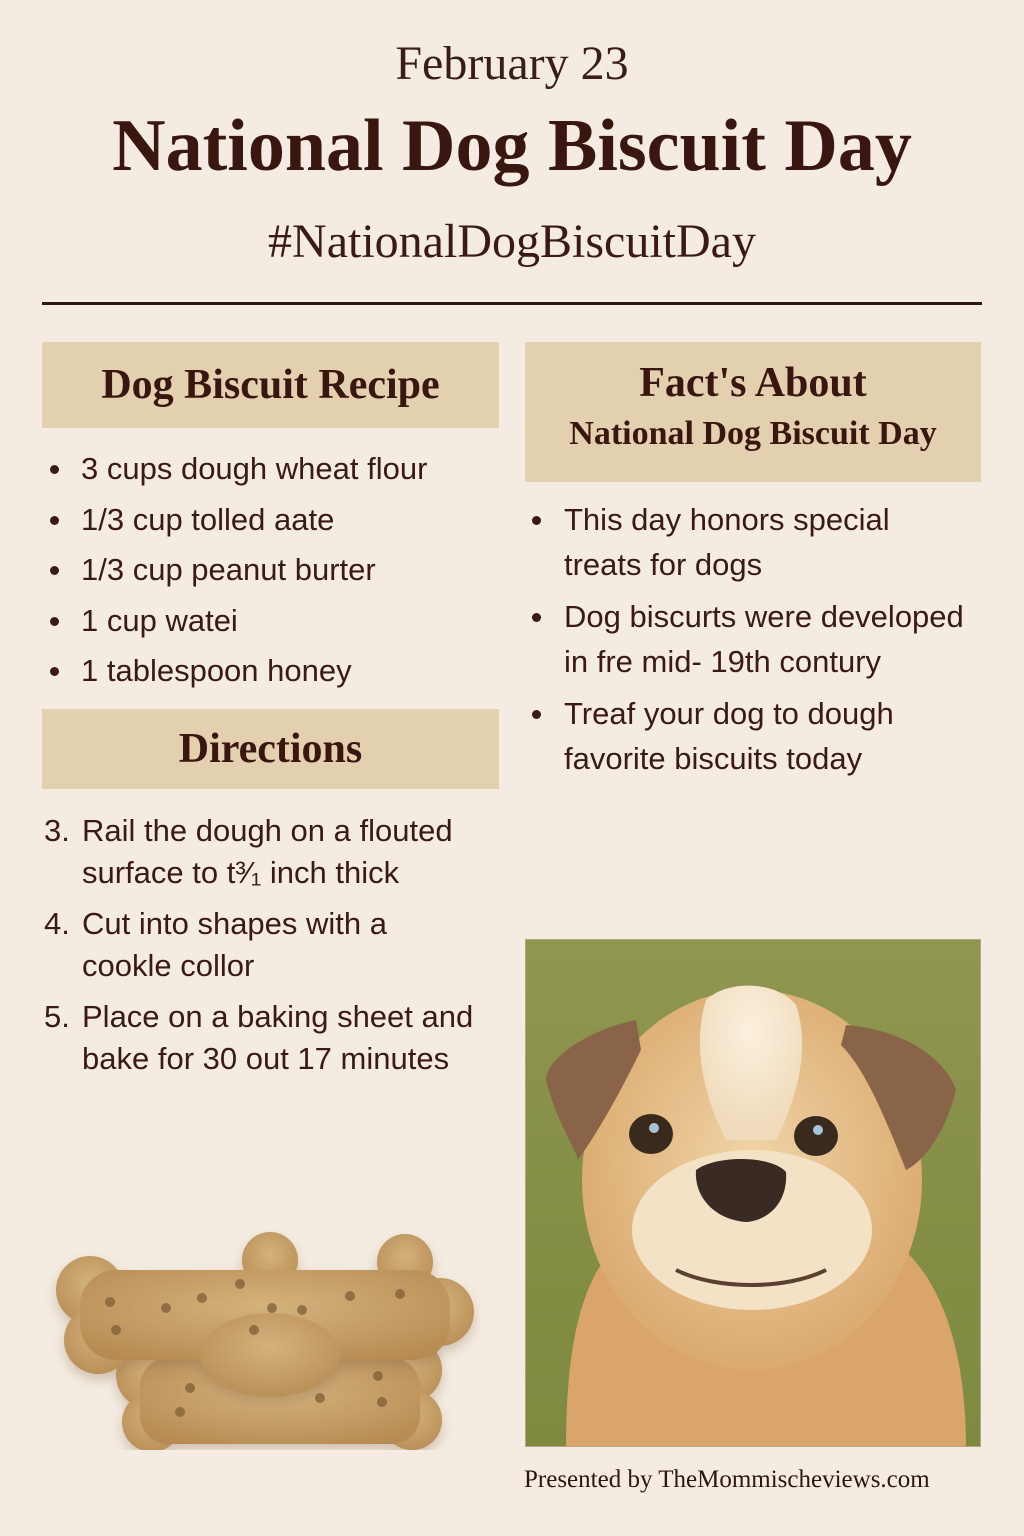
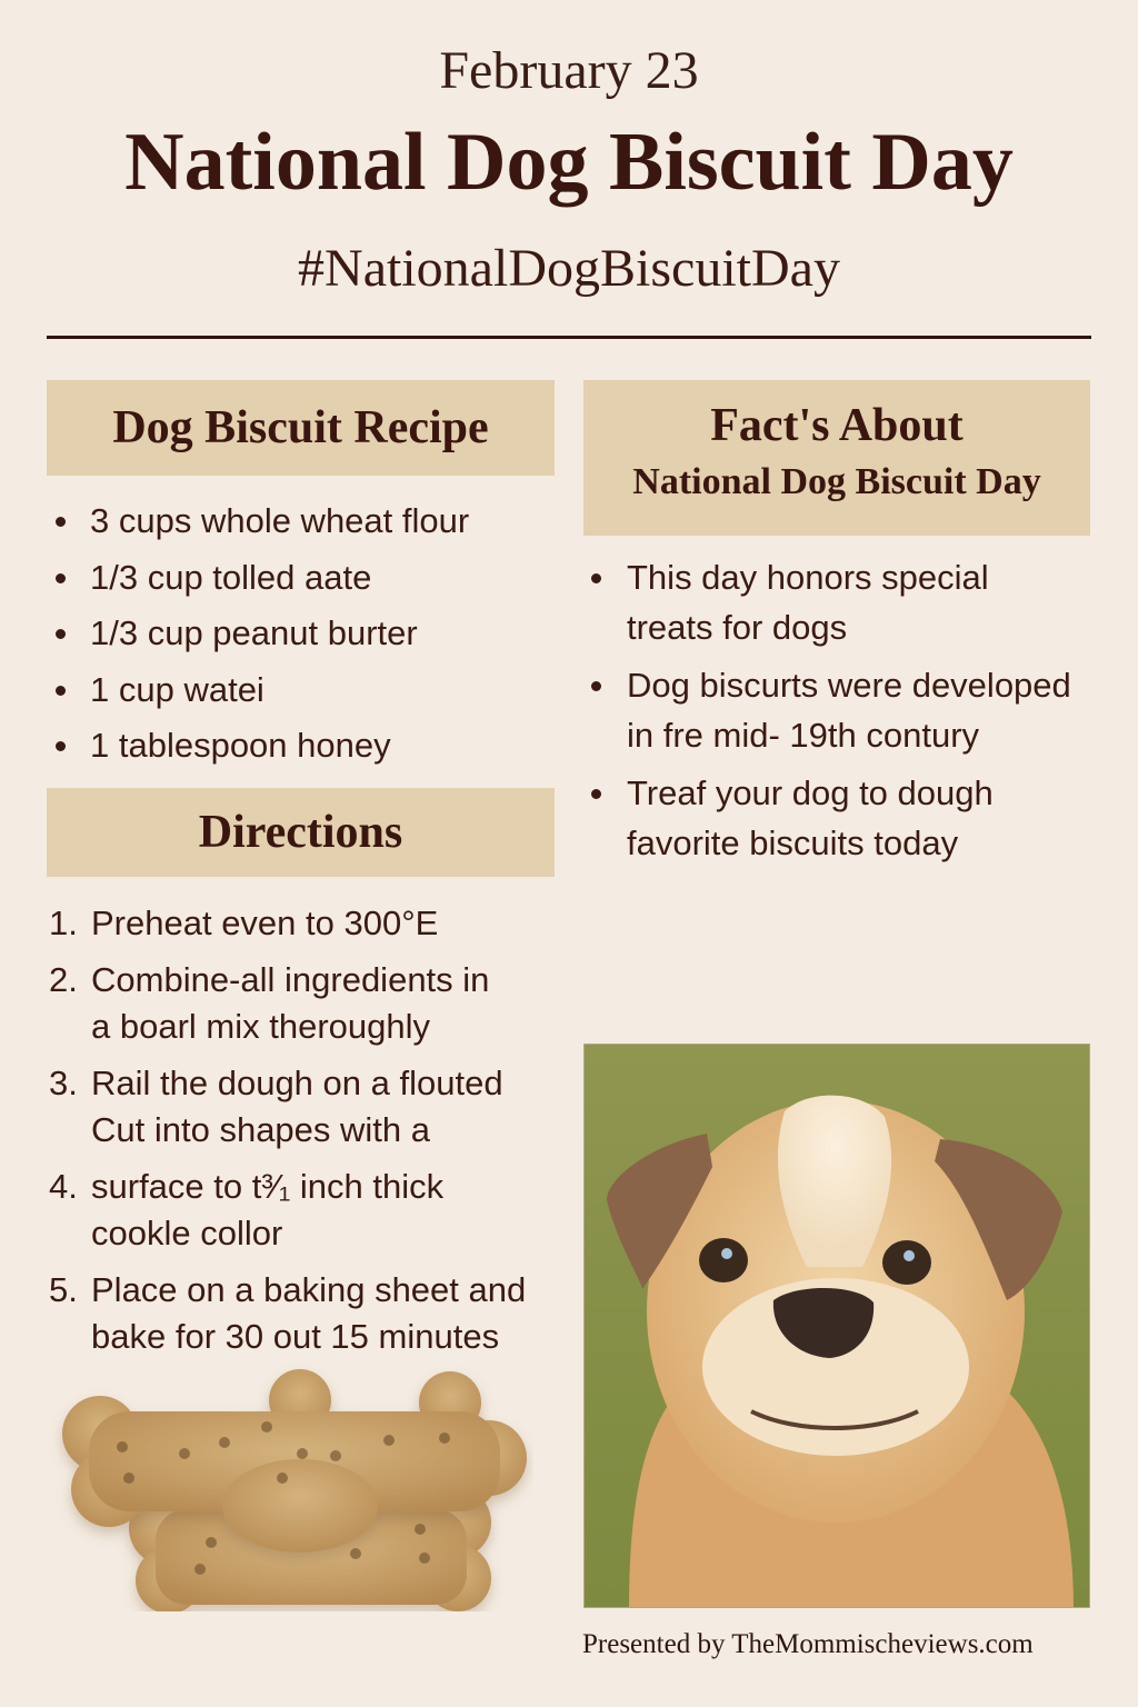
  February 23
  National Dog Biscuit Day
  #NationalDogBiscuitDay
  Dog Biscuit Recipe
- 3 cups dough wheat flour
+ 3 cups whole wheat flour
  1/3 cup tolled aate
  1/3 cup peanut burter
  1 cup watei
  1 tablespoon honey
  Directions
+ 1.
+ Preheat even to 300°E
+ 2.
+ Combine-all ingredients in
+ a boarl mix theroughly
  3.
  Rail the dough on a flouted
- surface to t³⁄₁ inch thick
+ Cut into shapes with a
  4.
- Cut into shapes with a
+ surface to t³⁄₁ inch thick
  cookle collor
  5.
  Place on a baking sheet and
- bake for 30 out 17 minutes
+ bake for 30 out 15 minutes
  Fact's About
  National Dog Biscuit Day
  This day honors special treats for dogs
  Dog biscurts were developed in fre mid- 19th contury
  Treaf your dog to dough favorite biscuits today
  Presented by TheMommischeviews.com
